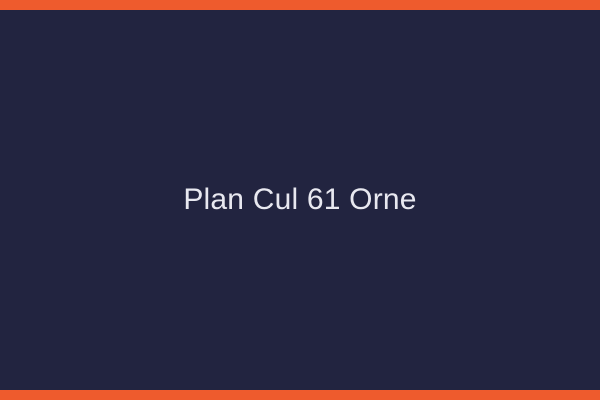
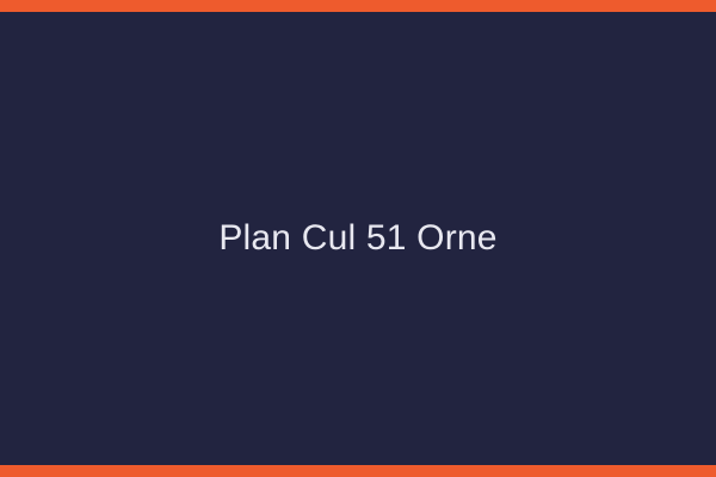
- Plan Cul 61 Orne
+ Plan Cul 51 Orne
